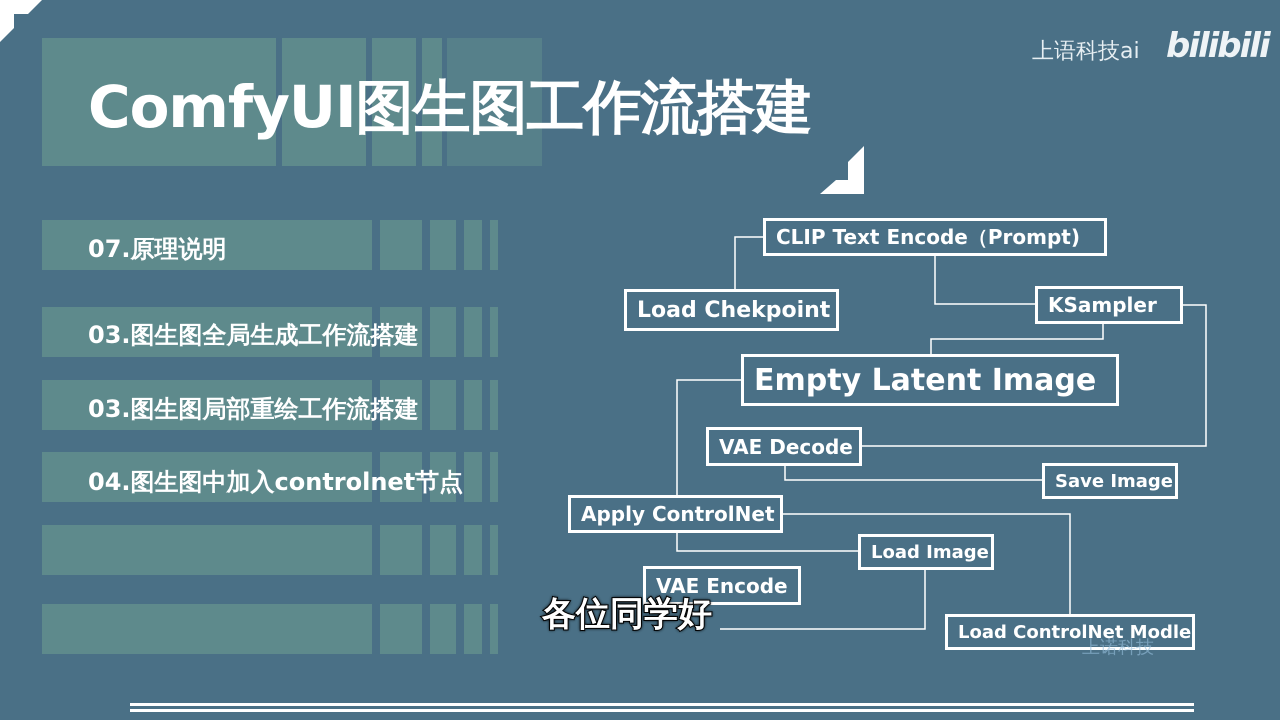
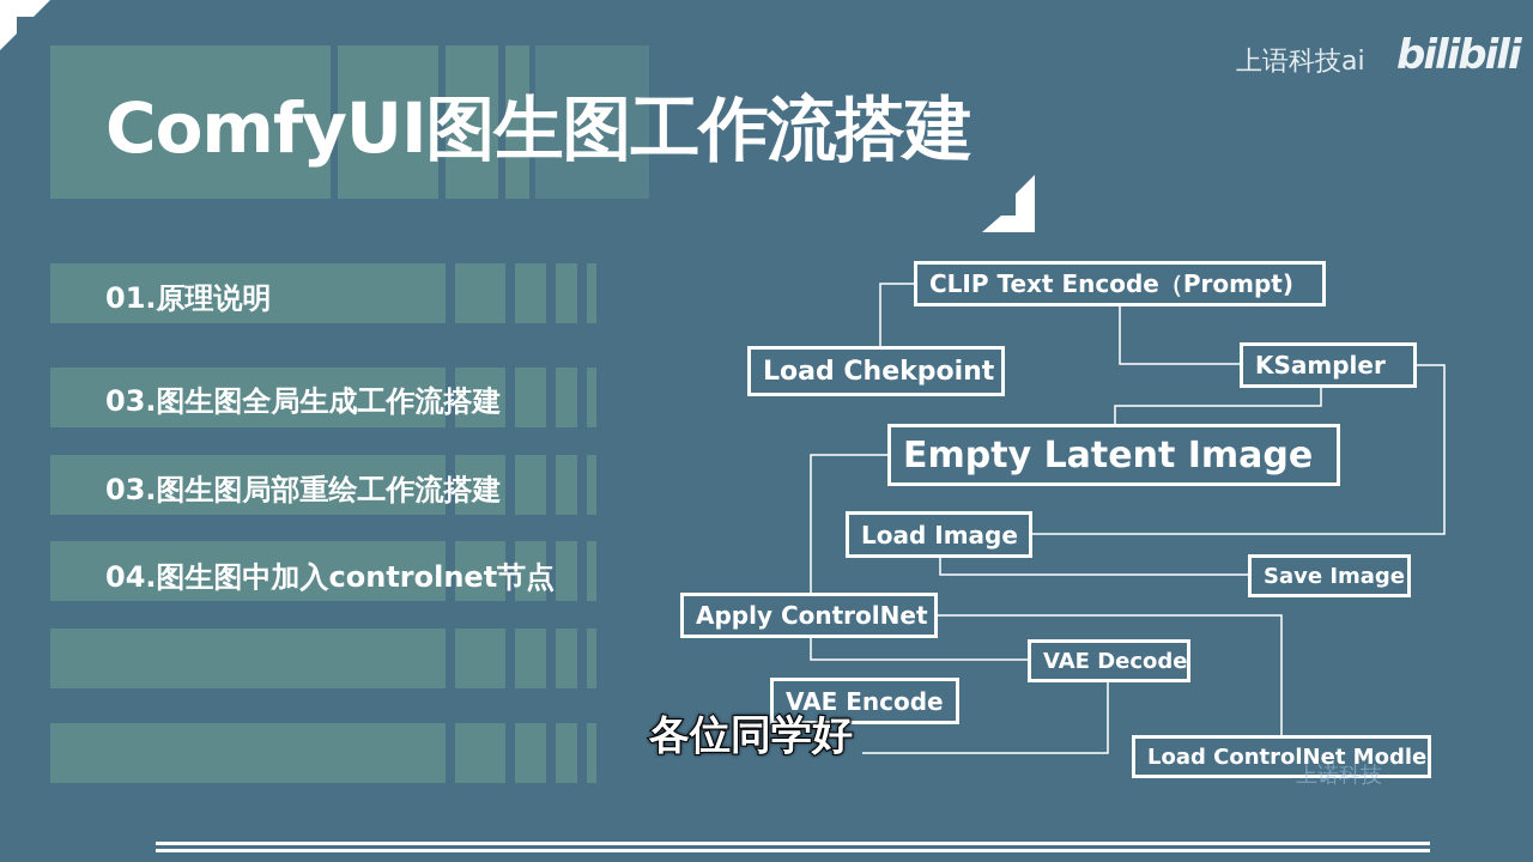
  ComfyUI图生图工作流搭建
  上语科技ai
  bilibili
- 07.原理说明
+ 01.原理说明
  03.图生图全局生成工作流搭建
  03.图生图局部重绘工作流搭建
  04.图生图中加入controlnet节点
  CLIP Text Encode（Prompt)
  Load Chekpoint
  KSampler
  Empty Latent Image
- VAE Decode
+ Load Image
  Save Image
  Apply ControlNet
- Load Image
+ VAE Decode
  VAE Encode
  Load ControlNet Modle
  上诺科技
  各位同学好
